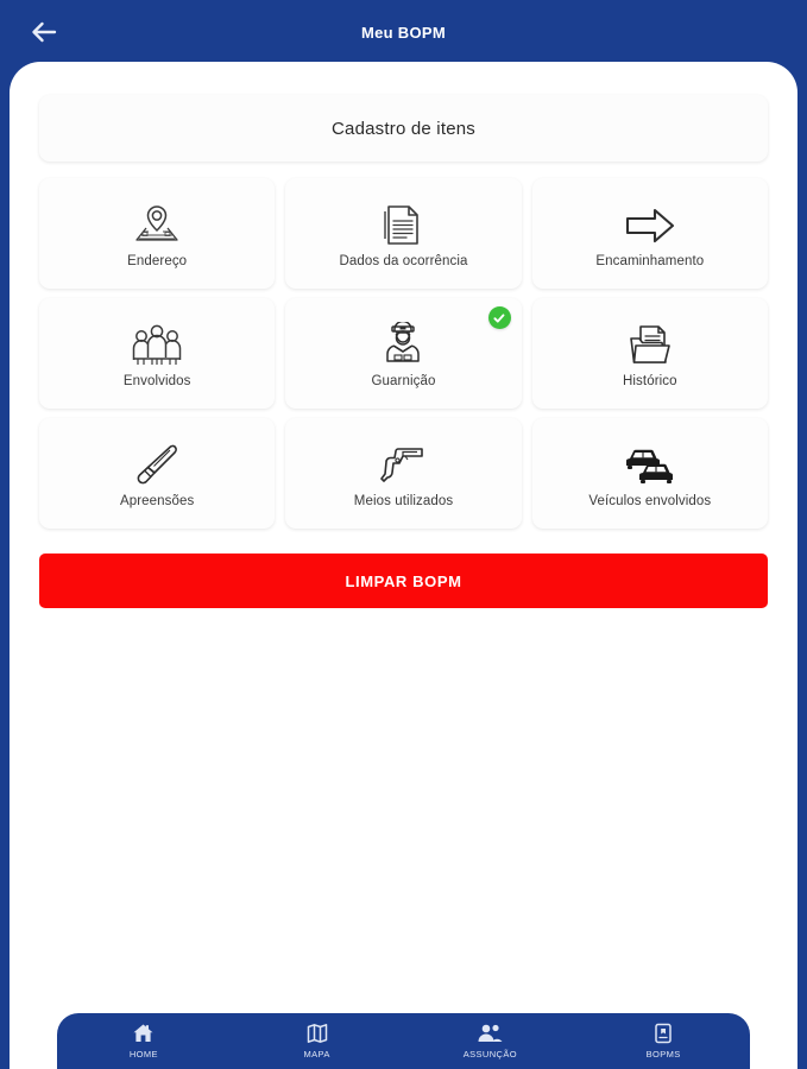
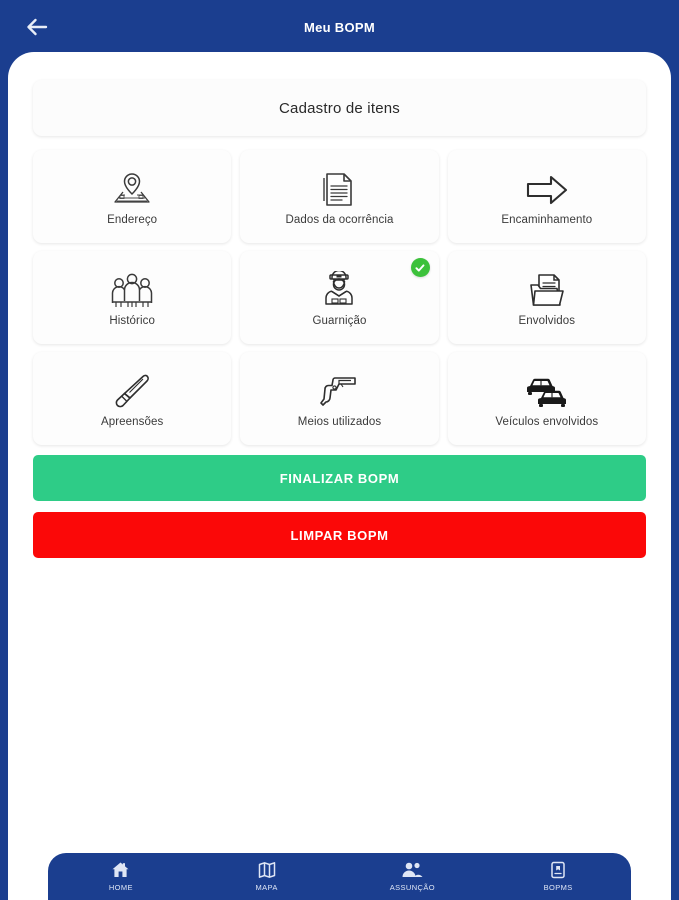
  Meu BOPM
  Cadastro de itens
  Endereço
  Dados da ocorrência
  Encaminhamento
- Envolvidos
+ Histórico
  Guarnição
- Histórico
+ Envolvidos
  Apreensões
  Meios utilizados
  Veículos envolvidos
+ FINALIZAR BOPM
  LIMPAR BOPM
  HOME
  MAPA
  ASSUNÇÃO
  BOPMS
